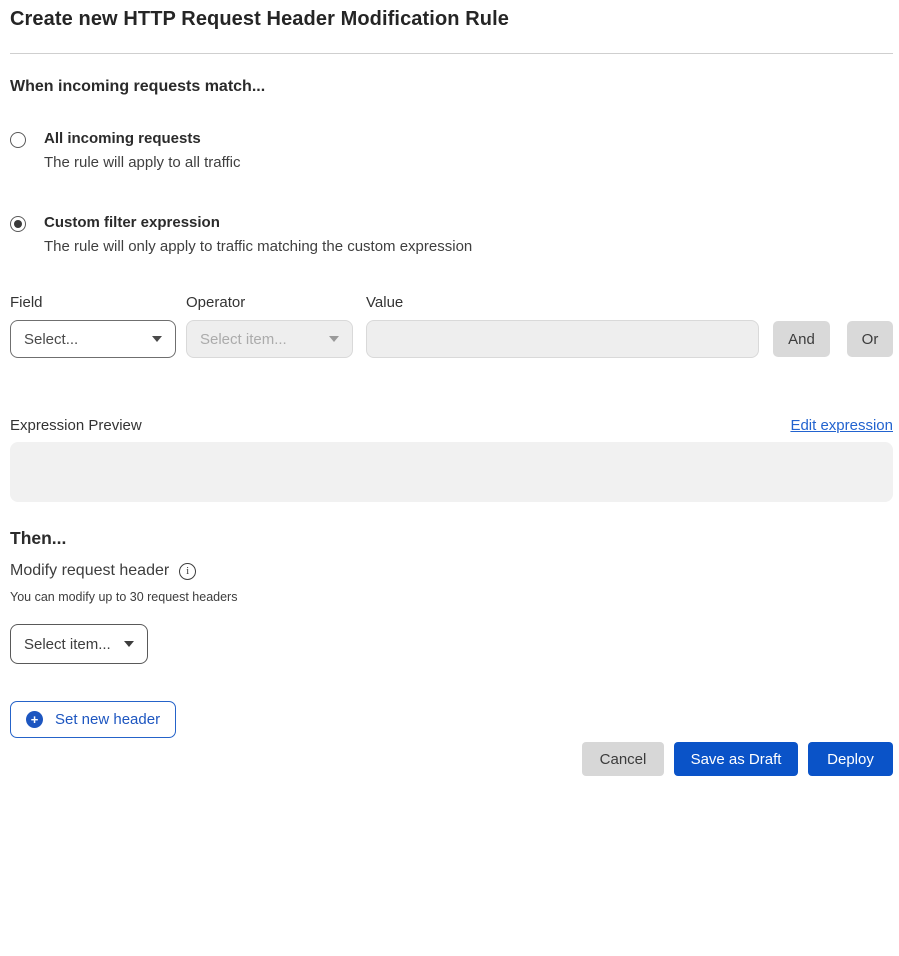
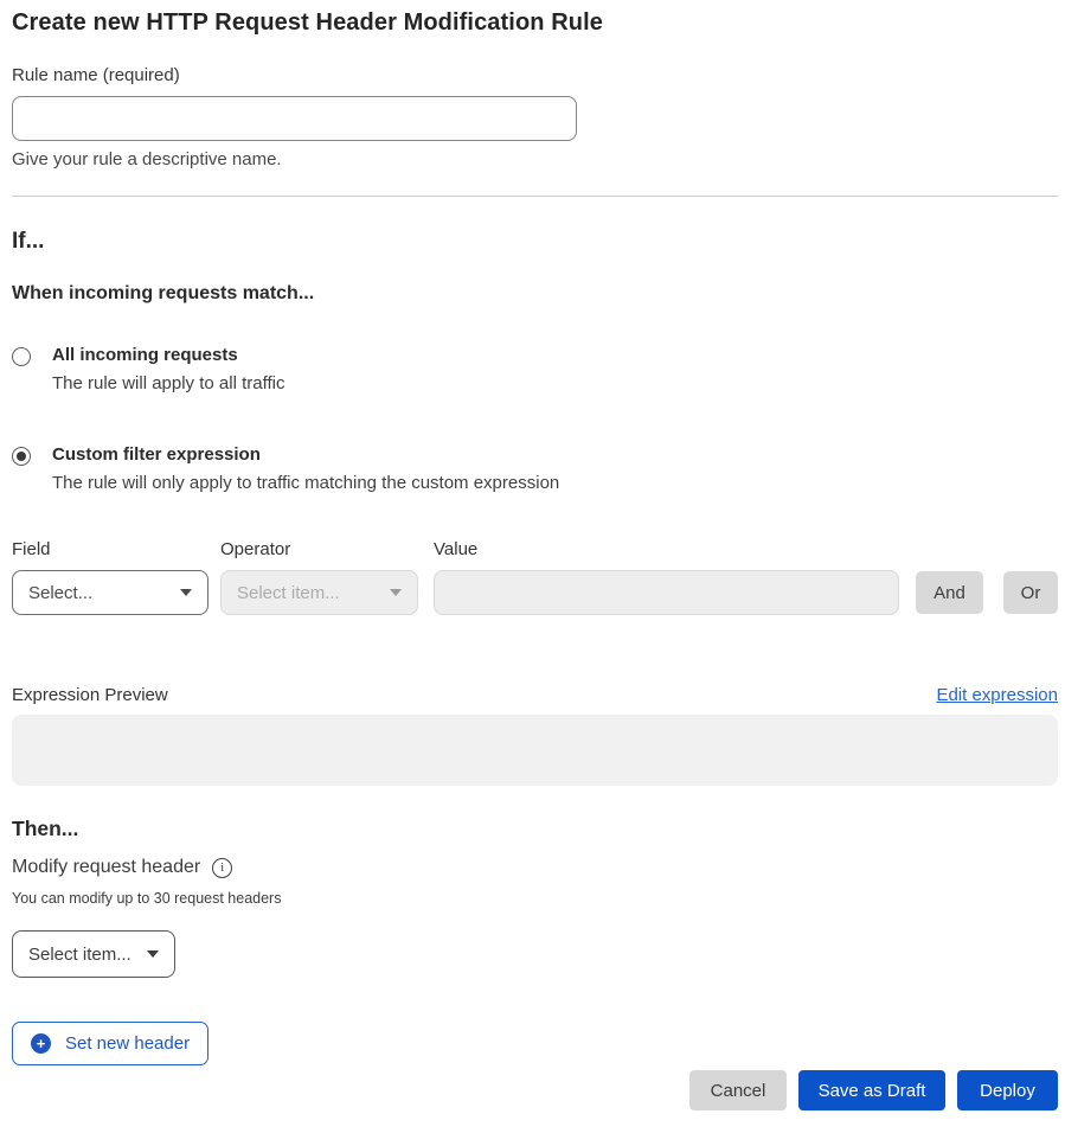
  Create new HTTP Request Header Modification Rule
+ Rule name (required)
+ Give your rule a descriptive name.
+ If...
  When incoming requests match...
  All incoming requests
  The rule will apply to all traffic
  Custom filter expression
  The rule will only apply to traffic matching the custom expression
  Field
  Select...
  Operator
  Select item...
  Value
  And
  Or
  Expression Preview
  Edit expression
  Then...
  Modify request header
  i
  You can modify up to 30 request headers
  Select item...
  +
  Set new header
  Cancel
  Save as Draft
  Deploy
